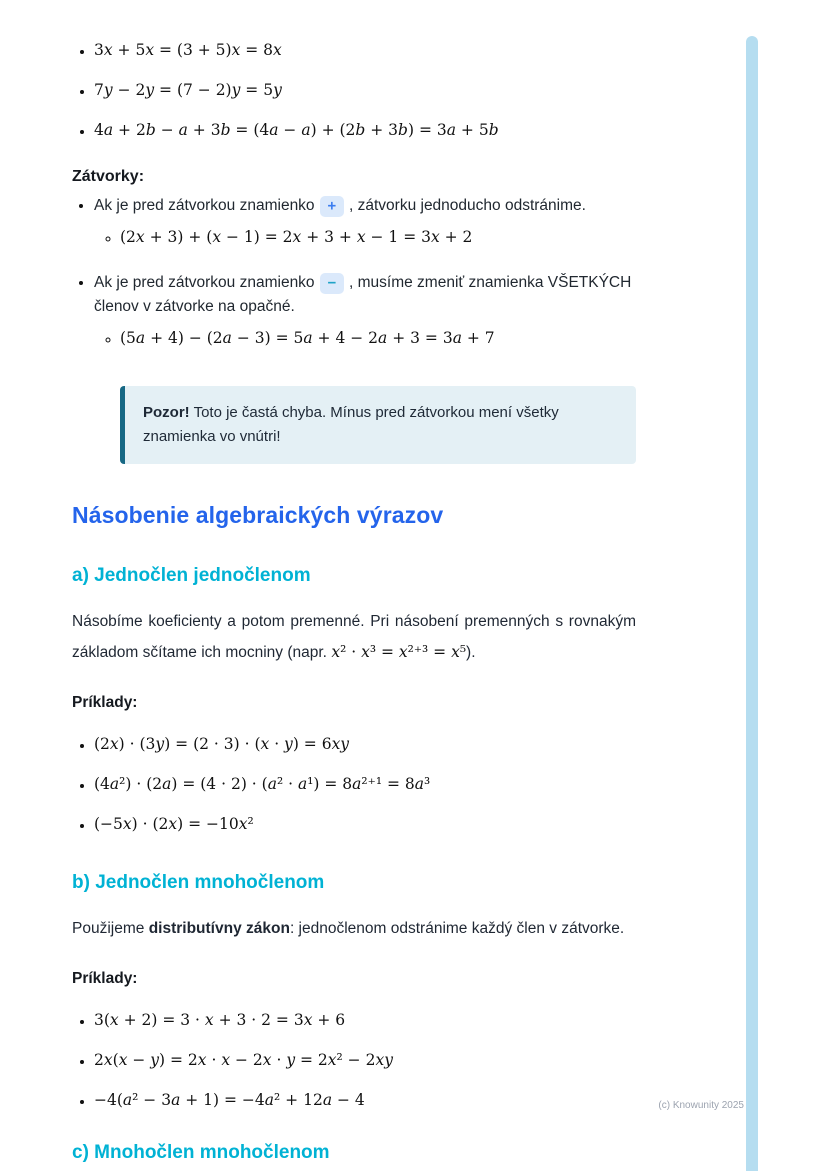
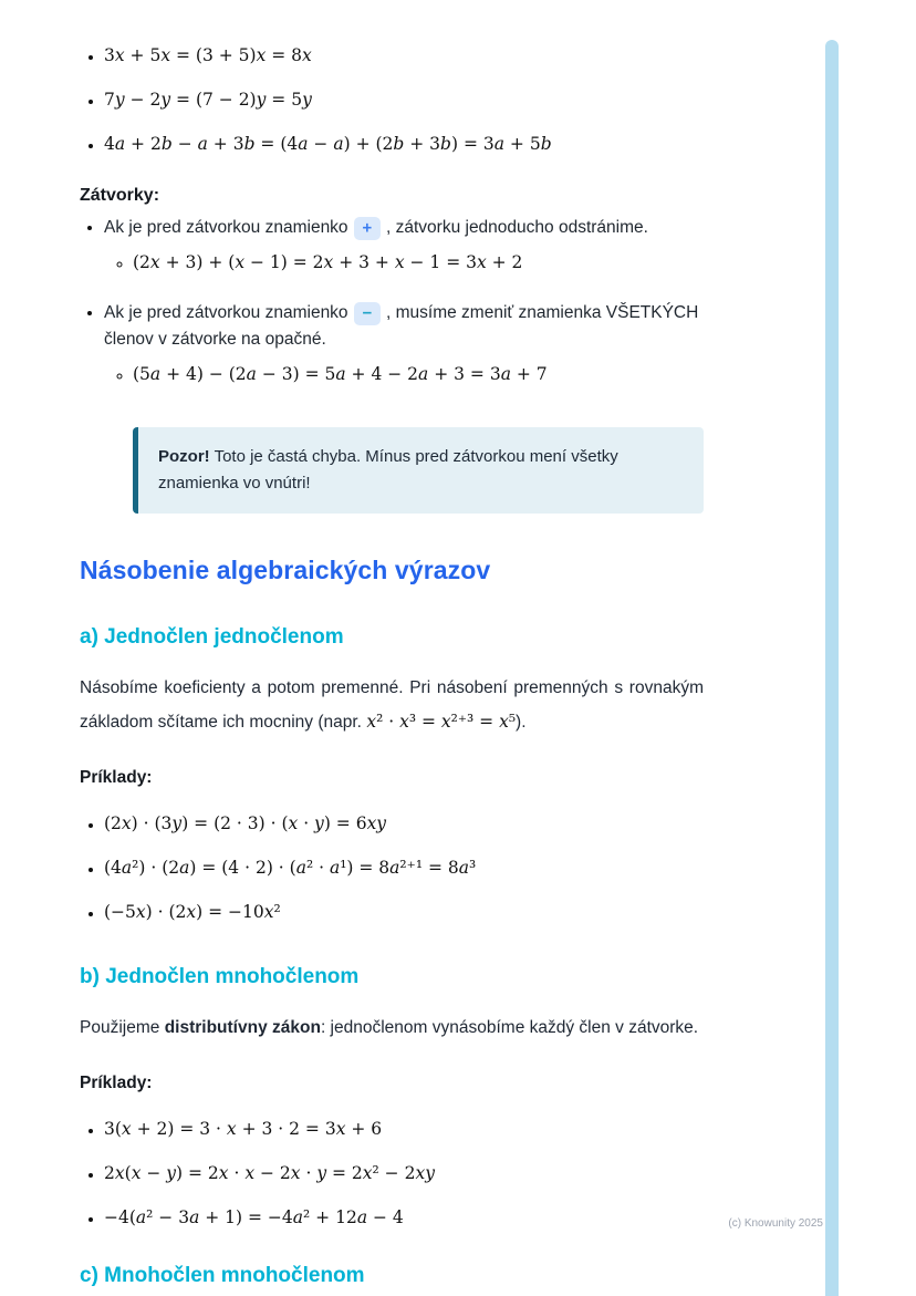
  3x + 5x = (3 + 5)x = 8x
  7y − 2y = (7 − 2)y = 5y
  4a + 2b − a + 3b = (4a − a) + (2b + 3b) = 3a + 5b
  Zátvorky:
  Ak je pred zátvorkou znamienko + , zátvorku jednoducho odstránime.
  (2x + 3) + (x − 1) = 2x + 3 + x − 1 = 3x + 2
  Ak je pred zátvorkou znamienko − , musíme zmeniť znamienka VŠETKÝCH členov v zátvorke na opačné.
  (5a + 4) − (2a − 3) = 5a + 4 − 2a + 3 = 3a + 7
  Pozor! Toto je častá chyba. Mínus pred zátvorkou mení všetky znamienka vo vnútri!
  Násobenie algebraických výrazov
  a) Jednočlen jednočlenom
  Násobíme koeficienty a potom premenné. Pri násobení premenných s rovnakým základom sčítame ich mocniny (napr. x² · x³ = x²⁺³ = x⁵).
  Príklady:
  (2x) · (3y) = (2 · 3) · (x · y) = 6xy
  (4a²) · (2a) = (4 · 2) · (a² · a¹) = 8a²⁺¹ = 8a³
  (−5x) · (2x) = −10x²
  b) Jednočlen mnohočlenom
- Použijeme distributívny zákon: jednočlenom odstránime každý člen v zátvorke.
+ Použijeme distributívny zákon: jednočlenom vynásobíme každý člen v zátvorke.
  Príklady:
  3(x + 2) = 3 · x + 3 · 2 = 3x + 6
  2x(x − y) = 2x · x − 2x · y = 2x² − 2xy
  −4(a² − 3a + 1) = −4a² + 12a − 4
  c) Mnohočlen mnohočlenom
  (c) Knowunity 2025
